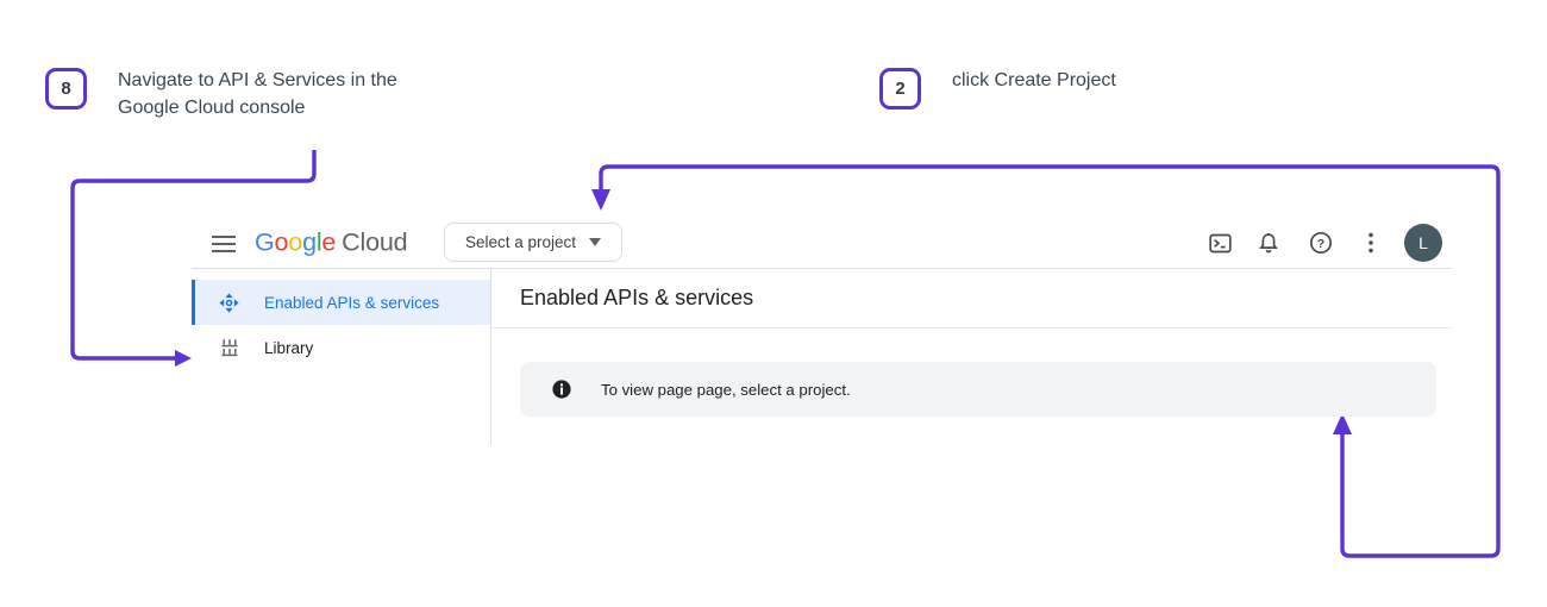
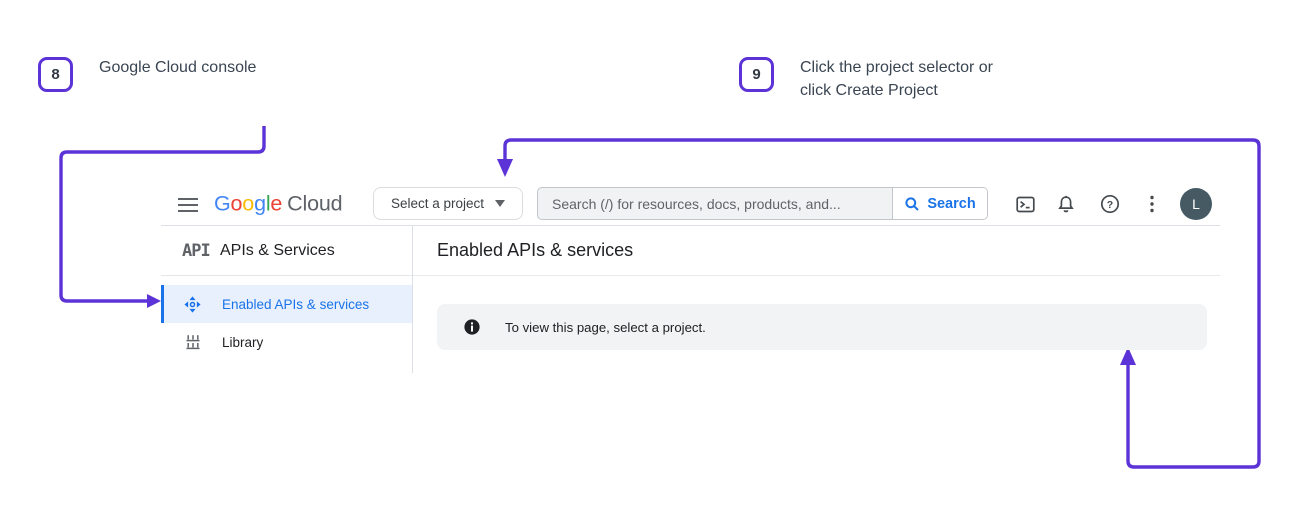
  8
- Navigate to API & Services in the
  Google Cloud console
- 2
+ 9
+ Click the project selector or
  click Create Project
  Google Cloud
  Select a project
+ Search (/) for resources, docs, products, and...
+ Search
  ?
  L
+ API
+ APIs & Services
  Enabled APIs & services
  Library
  Enabled APIs & services
- To view page page, select a project.
+ To view this page, select a project.
